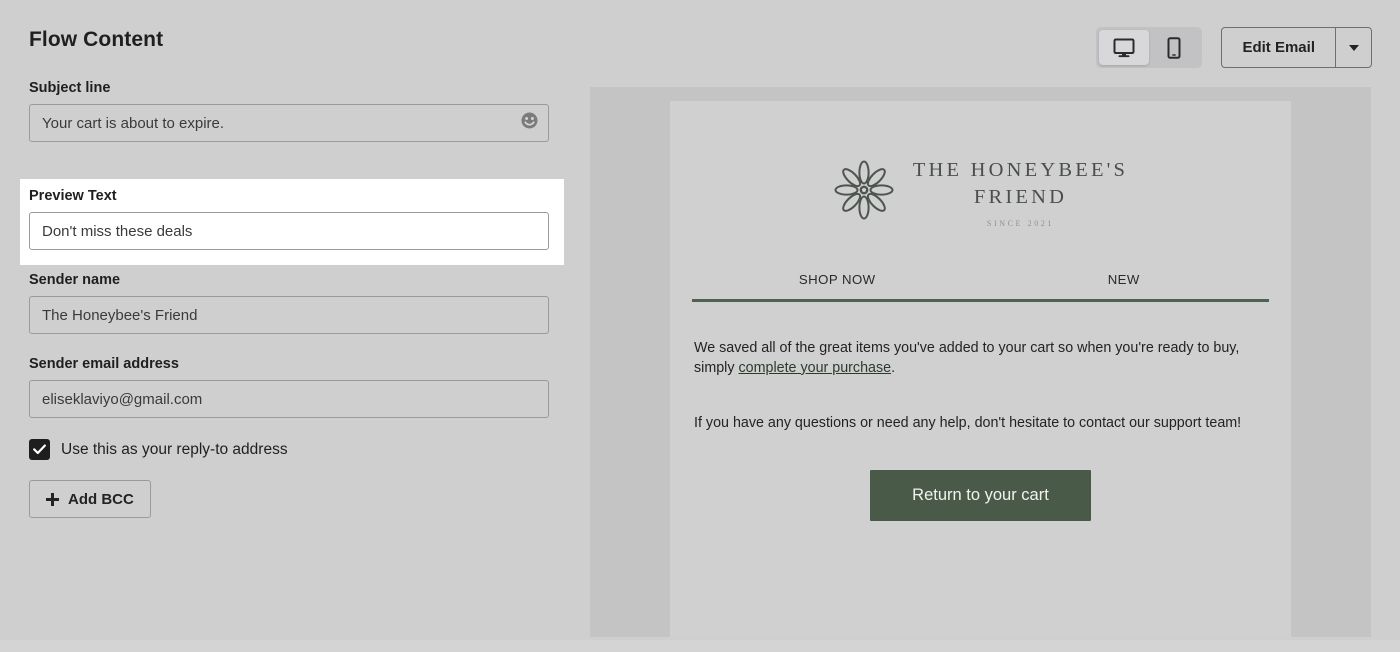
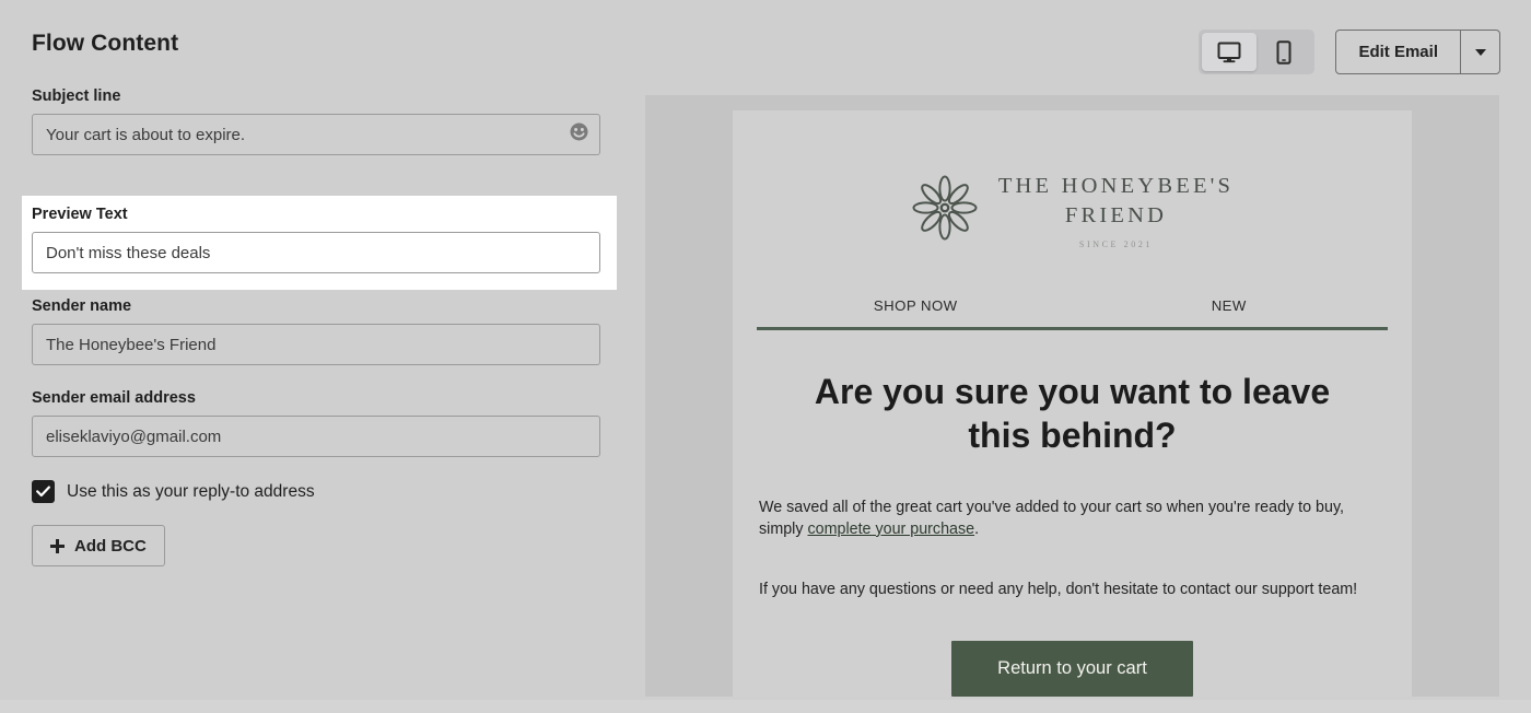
  Flow Content
  Edit Email
  Subject line
  Your cart is about to expire.
  Preview Text
  Don't miss these deals
  Sender name
  The Honeybee's Friend
  Sender email address
  eliseklaviyo@gmail.com
  Use this as your reply-to address
  Add BCC
  THE HONEYBEE'S
  FRIEND
  SINCE 2021
  SHOP NOW
  NEW
+ Are you sure you want to leave this behind?
- We saved all of the great items you've added to your cart so when you're ready to buy, simply complete your purchase.
+ We saved all of the great cart you've added to your cart so when you're ready to buy, simply complete your purchase.
  If you have any questions or need any help, don't hesitate to contact our support team!
  Return to your cart
